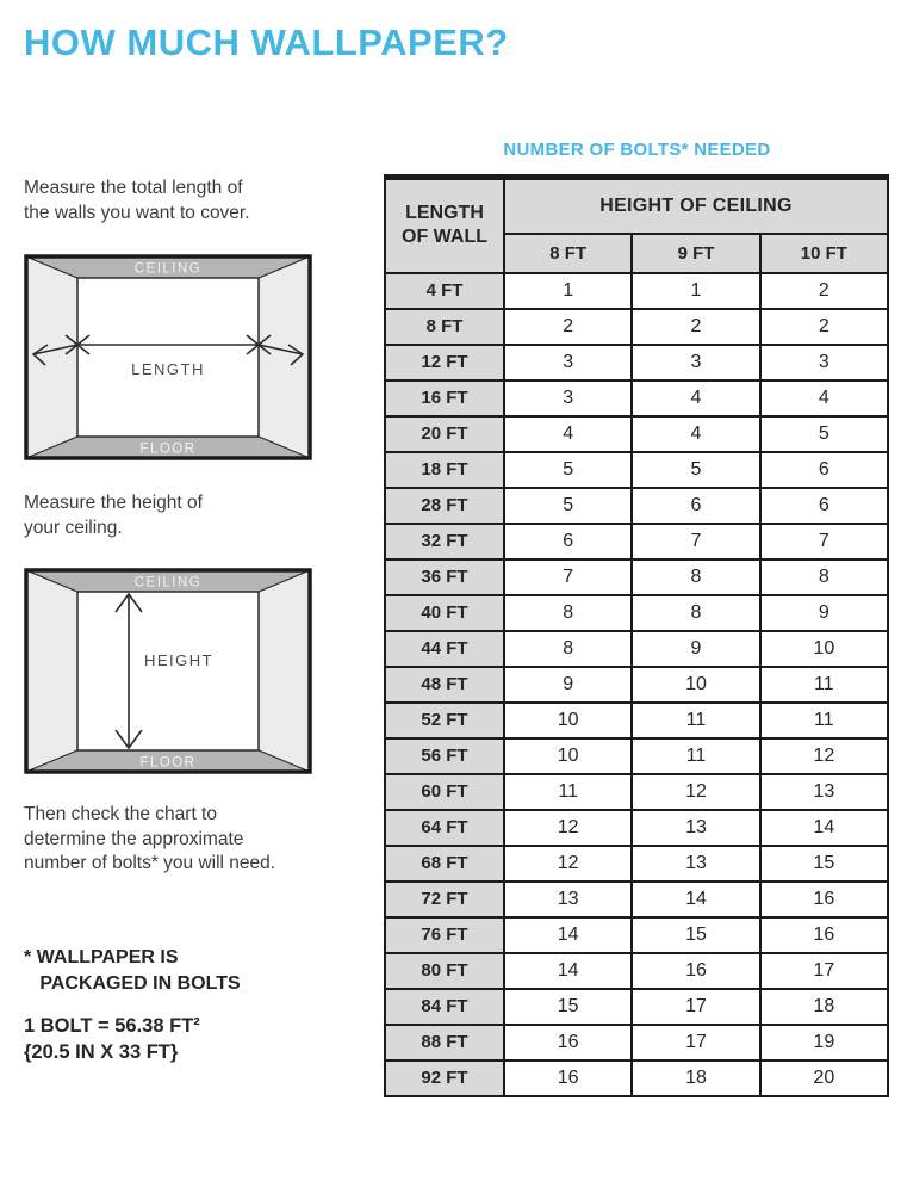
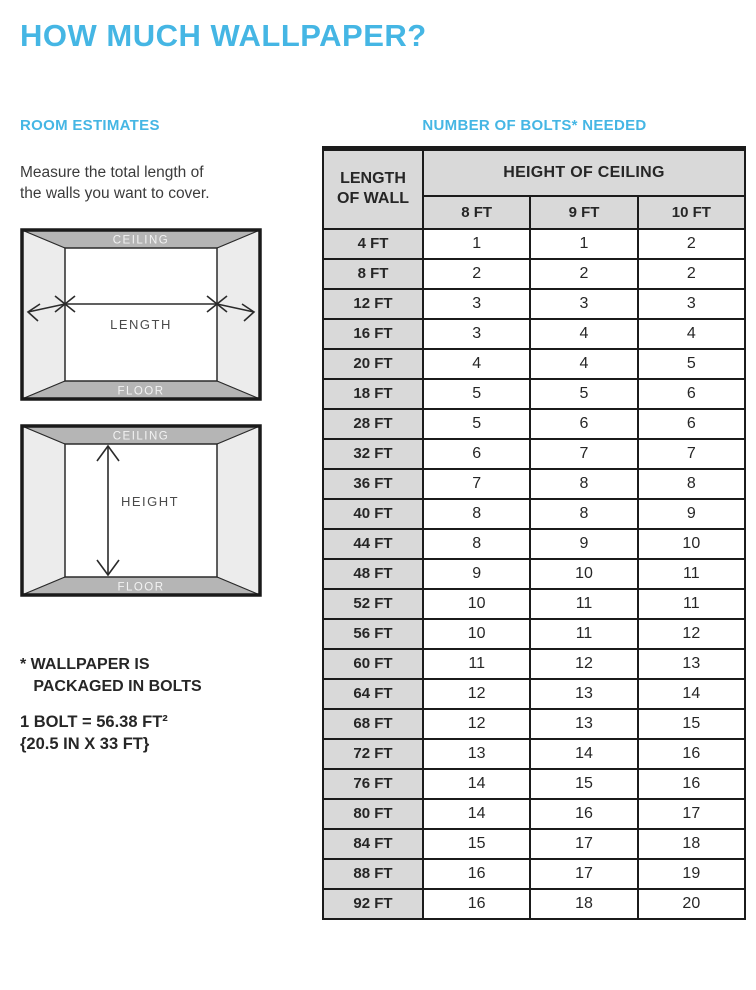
  HOW MUCH WALLPAPER?
+ ROOM ESTIMATES
  Measure the total length of
  the walls you want to cover.
  CEILING
  FLOOR
  LENGTH
- Measure the height of
- your ceiling.
  CEILING
  FLOOR
  HEIGHT
- Then check the chart to
- determine the approximate
- number of bolts* you will need.
  * WALLPAPER IS
  PACKAGED IN BOLTS
  1 BOLT = 56.38 FT²
  {20.5 IN X 33 FT}
  NUMBER OF BOLTS* NEEDED
  LENGTH OF WALL	HEIGHT OF CEILING
  8 FT	9 FT	10 FT
  4 FT	1	1	2
  8 FT	2	2	2
  12 FT	3	3	3
  16 FT	3	4	4
  20 FT	4	4	5
  18 FT	5	5	6
  28 FT	5	6	6
  32 FT	6	7	7
  36 FT	7	8	8
  40 FT	8	8	9
  44 FT	8	9	10
  48 FT	9	10	11
  52 FT	10	11	11
  56 FT	10	11	12
  60 FT	11	12	13
  64 FT	12	13	14
  68 FT	12	13	15
  72 FT	13	14	16
  76 FT	14	15	16
  80 FT	14	16	17
  84 FT	15	17	18
  88 FT	16	17	19
  92 FT	16	18	20
